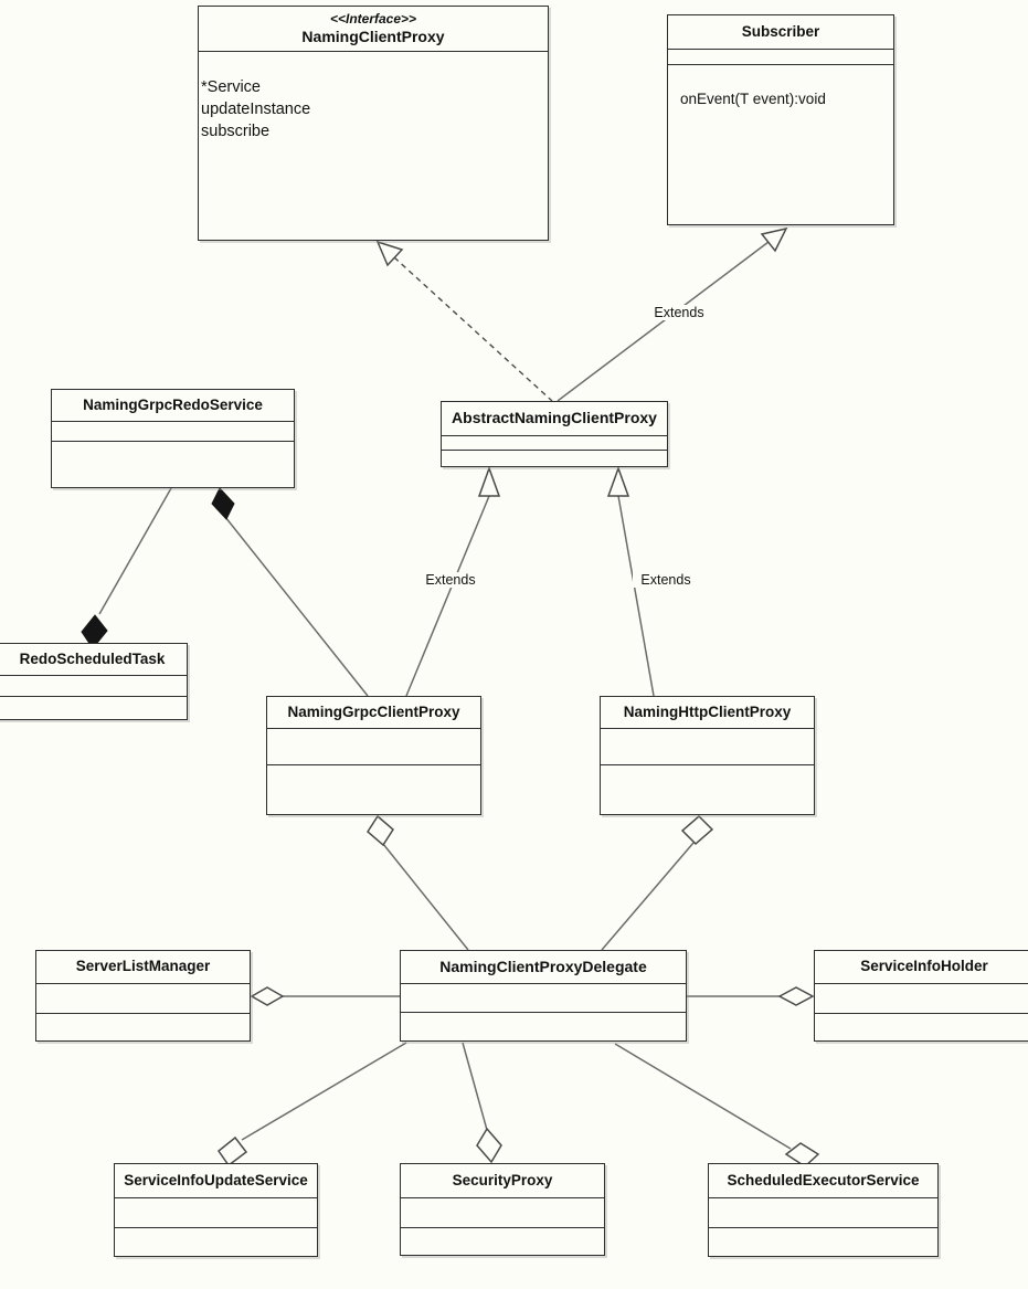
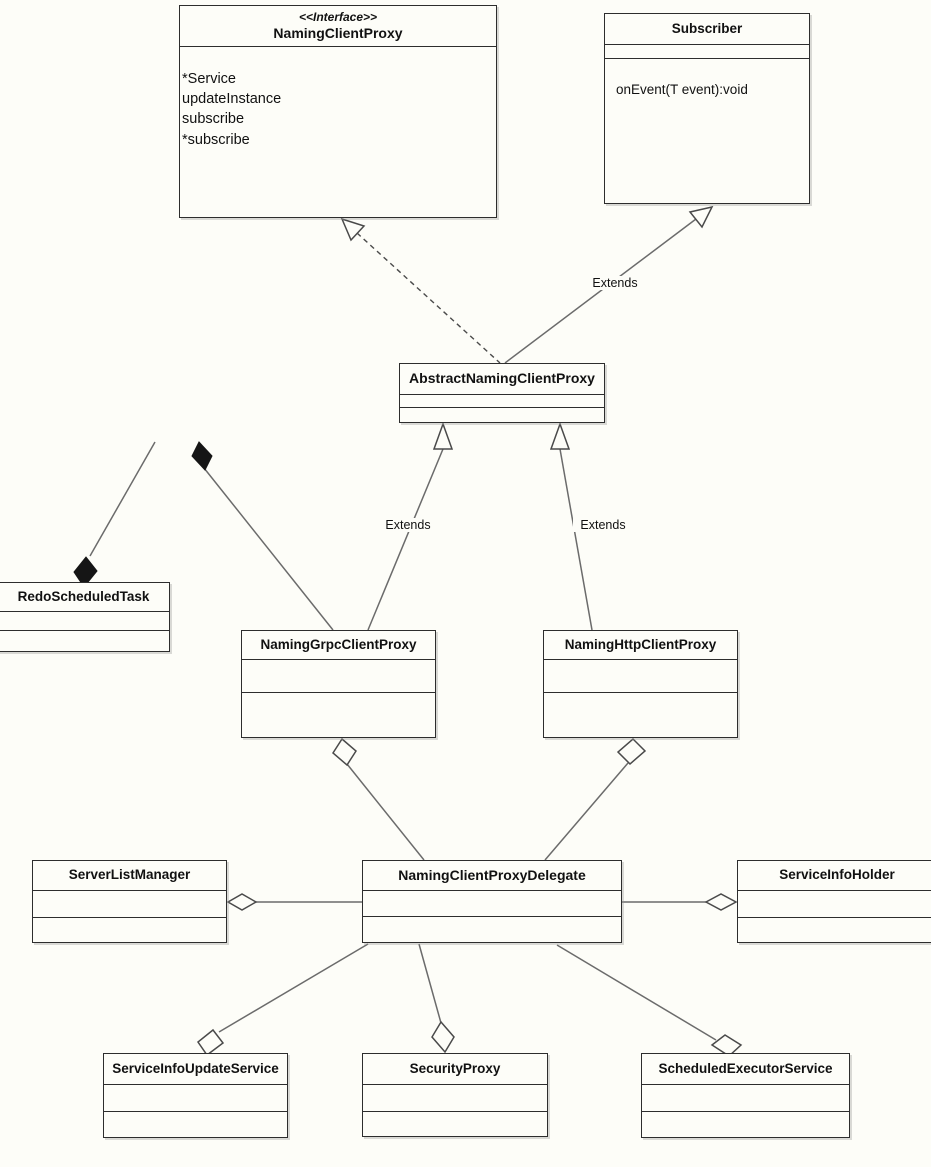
  <<Interface>>
  NamingClientProxy
  *Service
  updateInstance
  subscribe
+ *subscribe
  Subscriber
  onEvent(T event):void
  AbstractNamingClientProxy
- NamingGrpcRedoService
  RedoScheduledTask
  NamingGrpcClientProxy
  NamingHttpClientProxy
  NamingClientProxyDelegate
  ServerListManager
  ServiceInfoHolder
  ServiceInfoUpdateService
  SecurityProxy
  ScheduledExecutorService
  Extends
  Extends
  Extends
